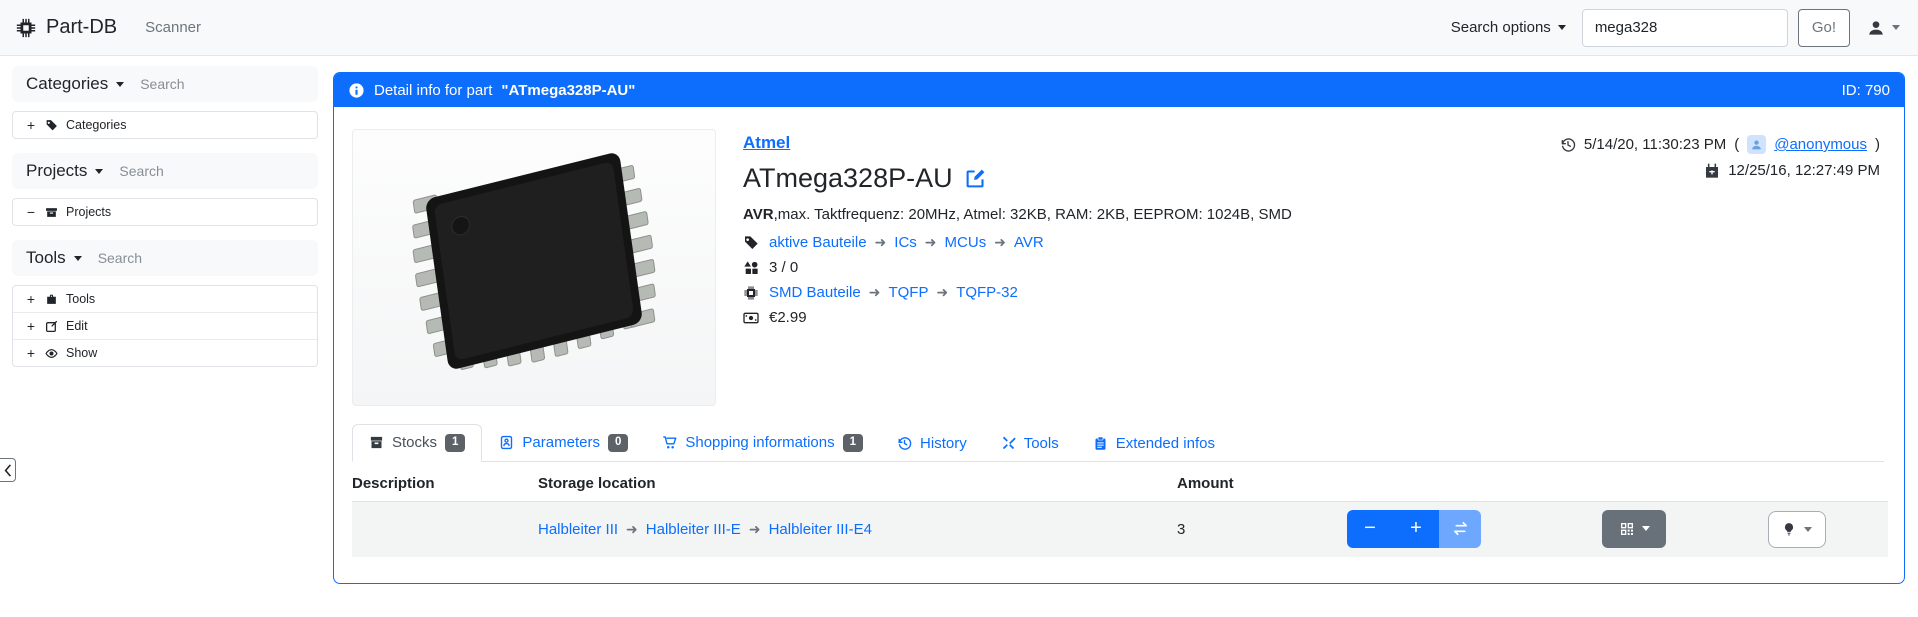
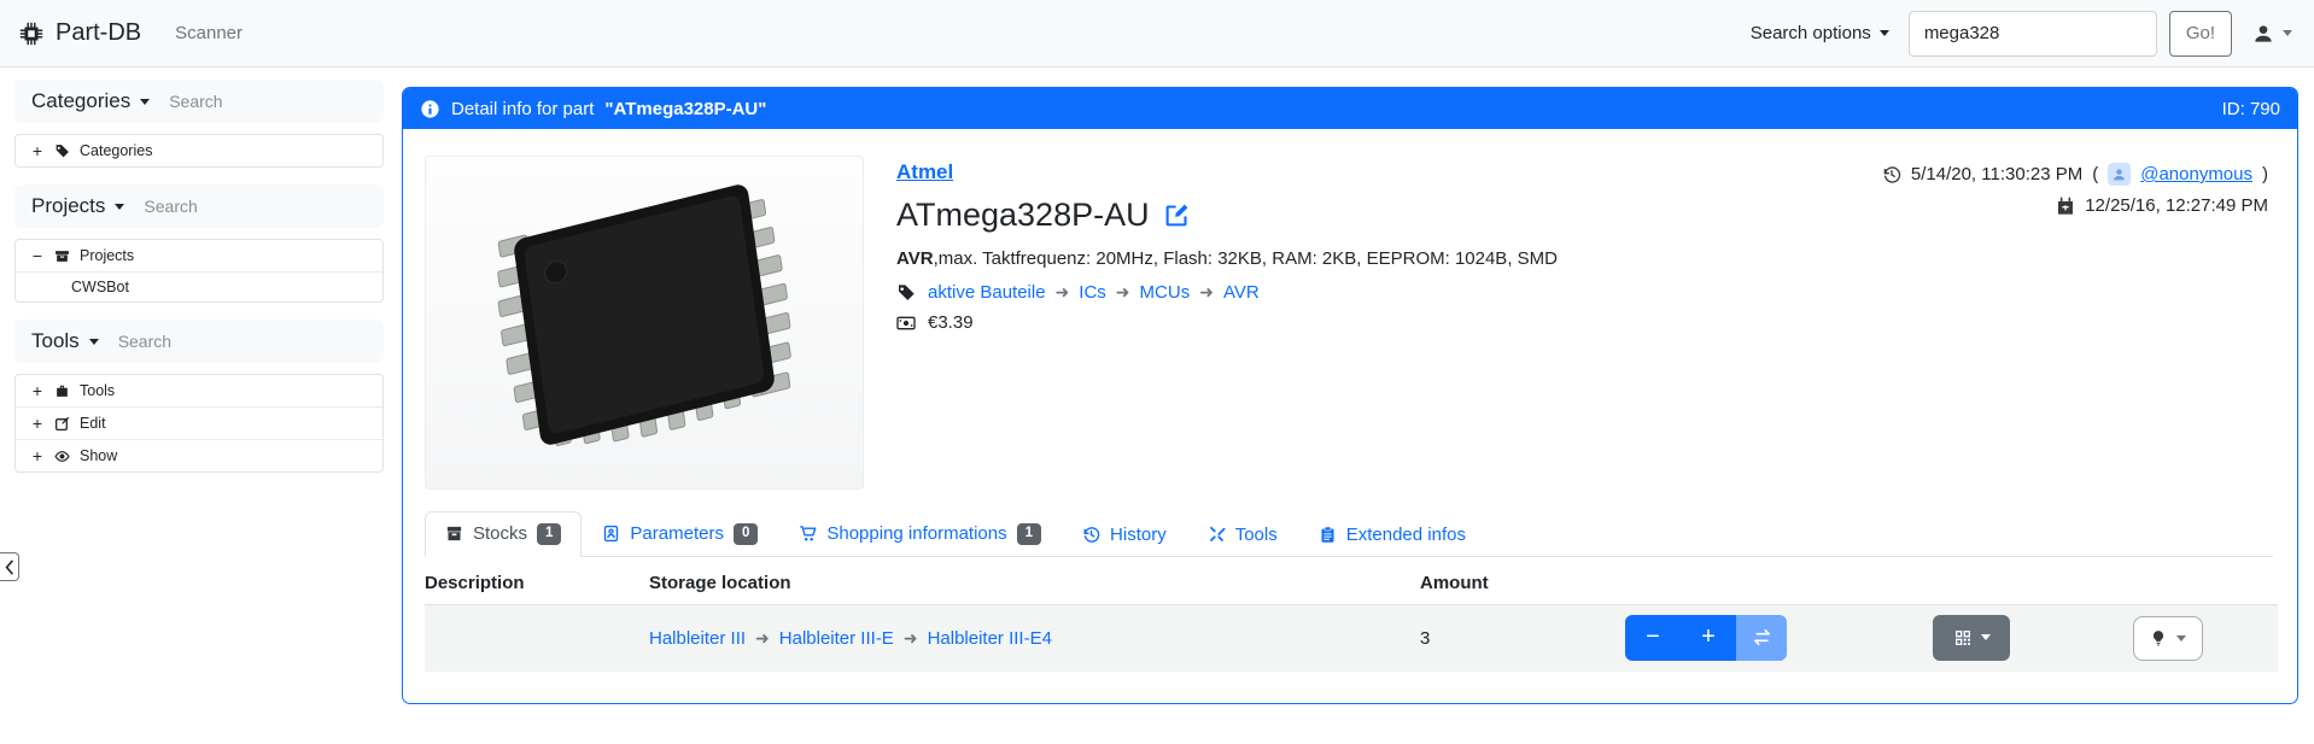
  Part-DB
  Scanner
  Search options
  mega328
  Go!
  Categories
  Search
  +
  Categories
  Projects
  Search
  −
  Projects
+ CWSBot
  Tools
  Search
  +
  Tools
  +
  Edit
  +
  Show
  Detail info for part
  "ATmega328P-AU"
  ID: 790
  Atmel
  ATmega328P-AU
- AVR,max. Taktfrequenz: 20MHz, Atmel: 32KB, RAM: 2KB, EEPROM: 1024B, SMD
+ AVR,max. Taktfrequenz: 20MHz, Flash: 32KB, RAM: 2KB, EEPROM: 1024B, SMD
  aktive Bauteile ➜ ICs ➜ MCUs ➜ AVR
- 3 / 0
- SMD Bauteile ➜ TQFP ➜ TQFP-32
- €2.99
+ €3.39
  5/14/20, 11:30:23 PM
  (
  @anonymous
  )
  12/25/16, 12:27:49 PM
  Stocks
  1
  Parameters
  0
  Shopping informations
  1
  History
  Tools
  Extended infos
  Description
  Storage location
  Amount
  Halbleiter III ➜ Halbleiter III-E ➜ Halbleiter III-E4
  3
  −
  +
